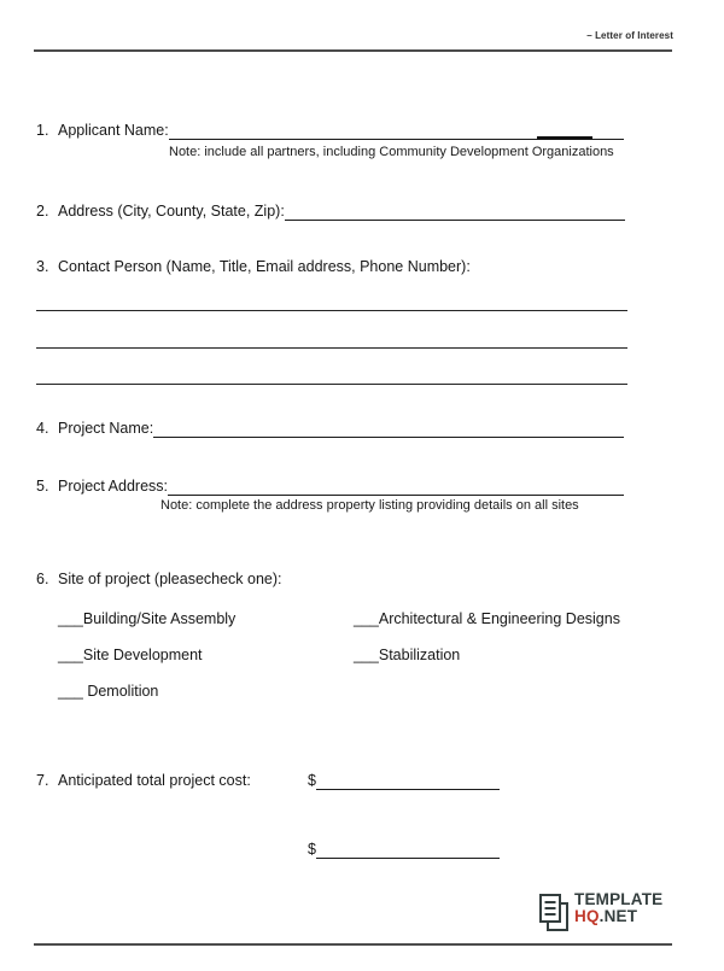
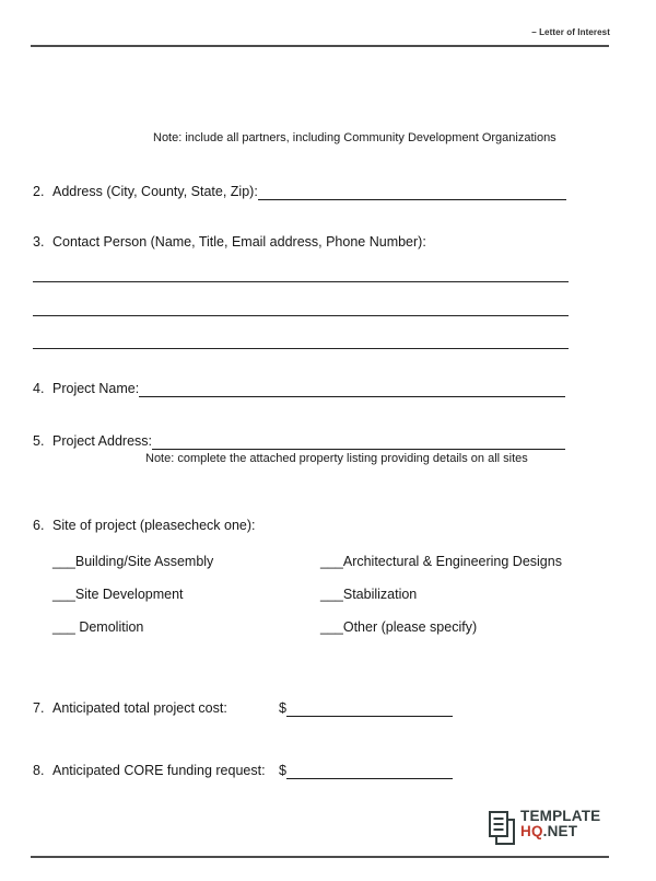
  – Letter of Interest
- 1.
- Applicant Name:
  Note: include all partners, including Community Development Organizations
  2.
  Address (City, County, State, Zip):
  3.
  Contact Person (Name, Title, Email address, Phone Number):
  4.
  Project Name:
  5.
  Project Address:
- Note: complete the address property listing providing details on all sites
+ Note: complete the attached property listing providing details on all sites
  6.
  Site of project (pleasecheck one):
  ___Building/Site Assembly
  ___Architectural & Engineering Designs
  ___Site Development
  ___Stabilization
  ___ Demolition
+ ___Other (please specify)
  7.
  Anticipated total project cost:
  $
+ 8.
+ Anticipated CORE funding request:
  $
  TEMPLATE
  HQ.NET
